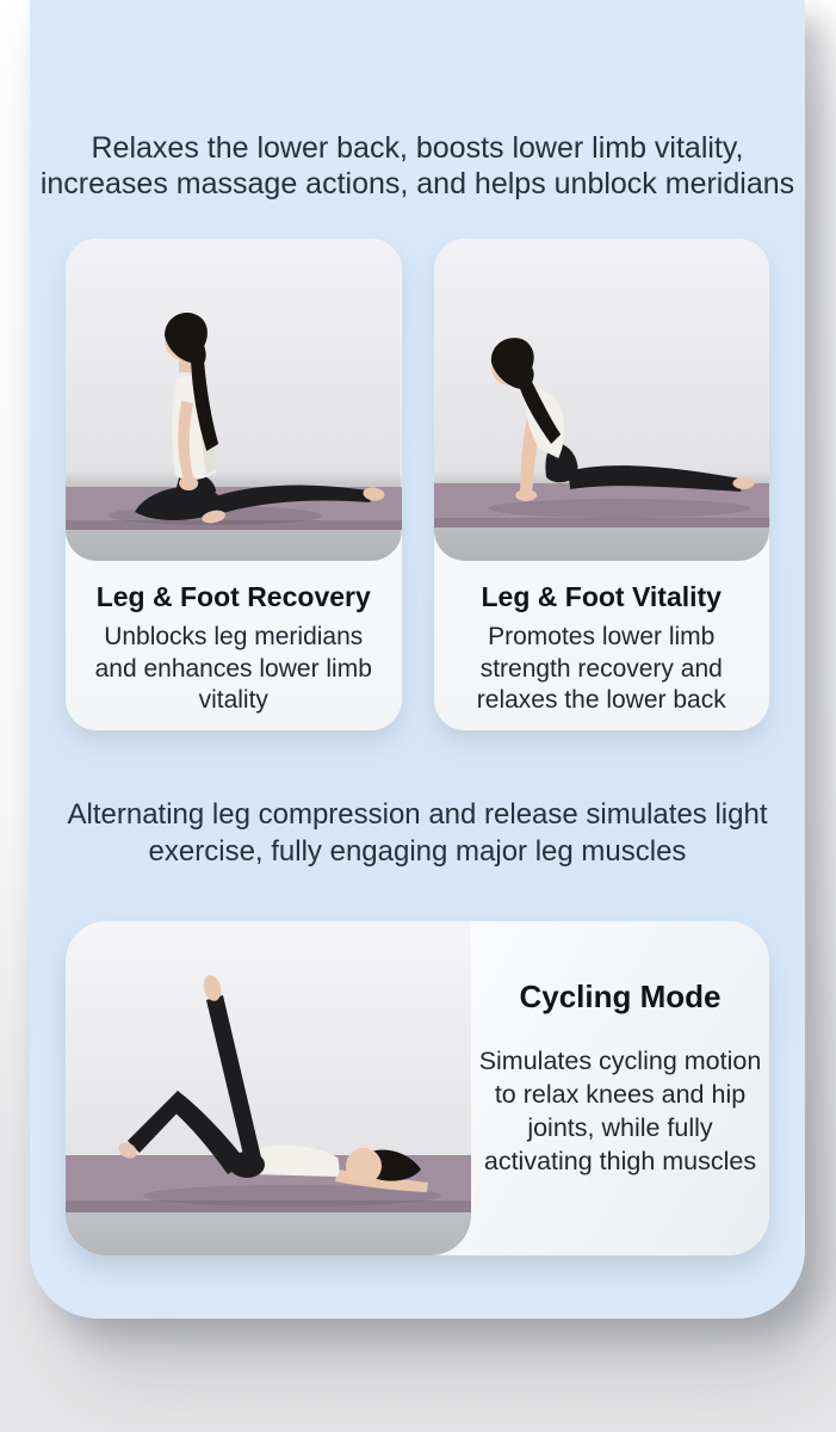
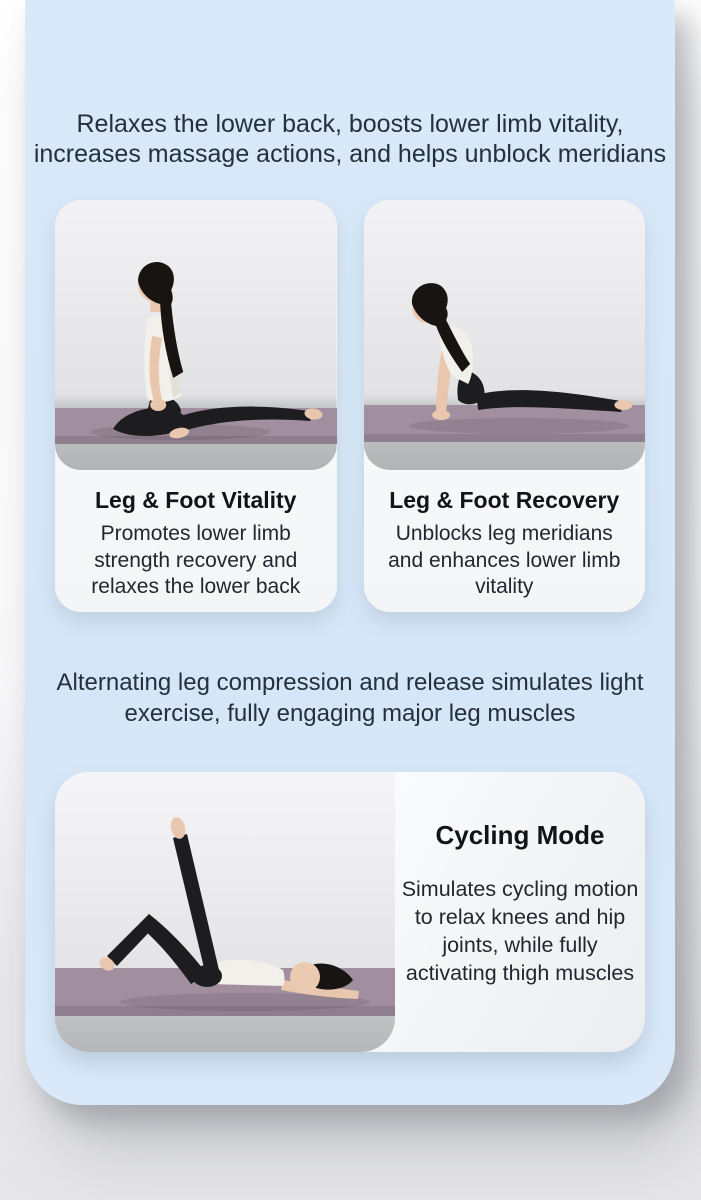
  Relaxes the lower back, boosts lower limb vitality, increases massage actions, and helps unblock meridians
- Leg & Foot Recovery
+ Leg & Foot Vitality
- Unblocks leg meridians and enhances lower limb vitality
+ Promotes lower limb strength recovery and relaxes the lower back
- Leg & Foot Vitality
+ Leg & Foot Recovery
- Promotes lower limb strength recovery and relaxes the lower back
+ Unblocks leg meridians and enhances lower limb vitality
  Alternating leg compression and release simulates light exercise, fully engaging major leg muscles
  Cycling Mode
  Simulates cycling motion to relax knees and hip joints, while fully activating thigh muscles
